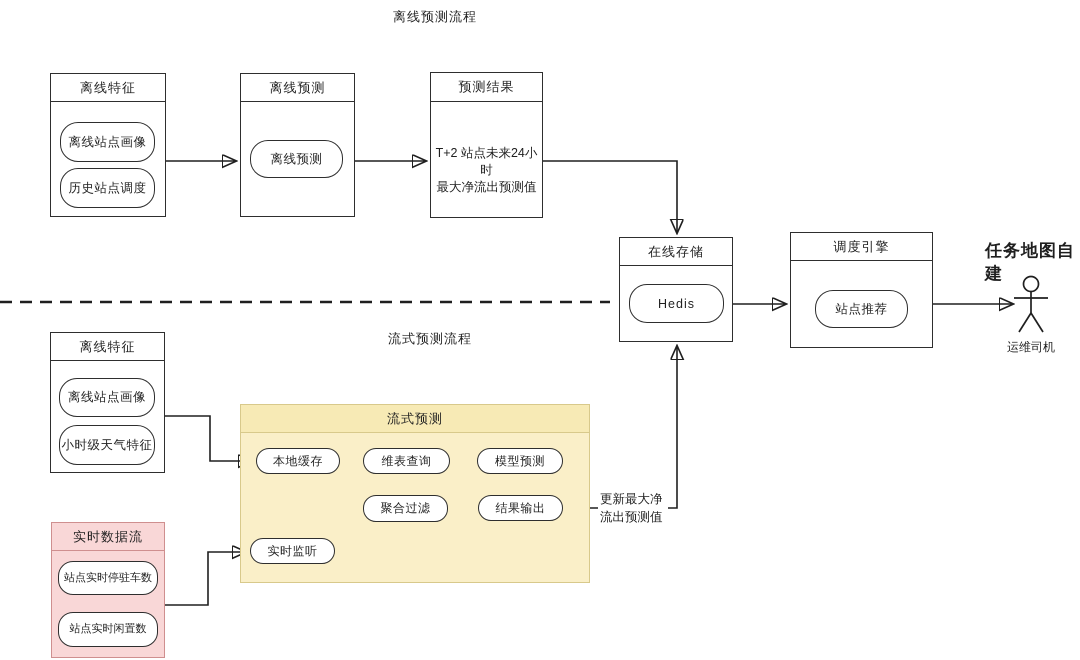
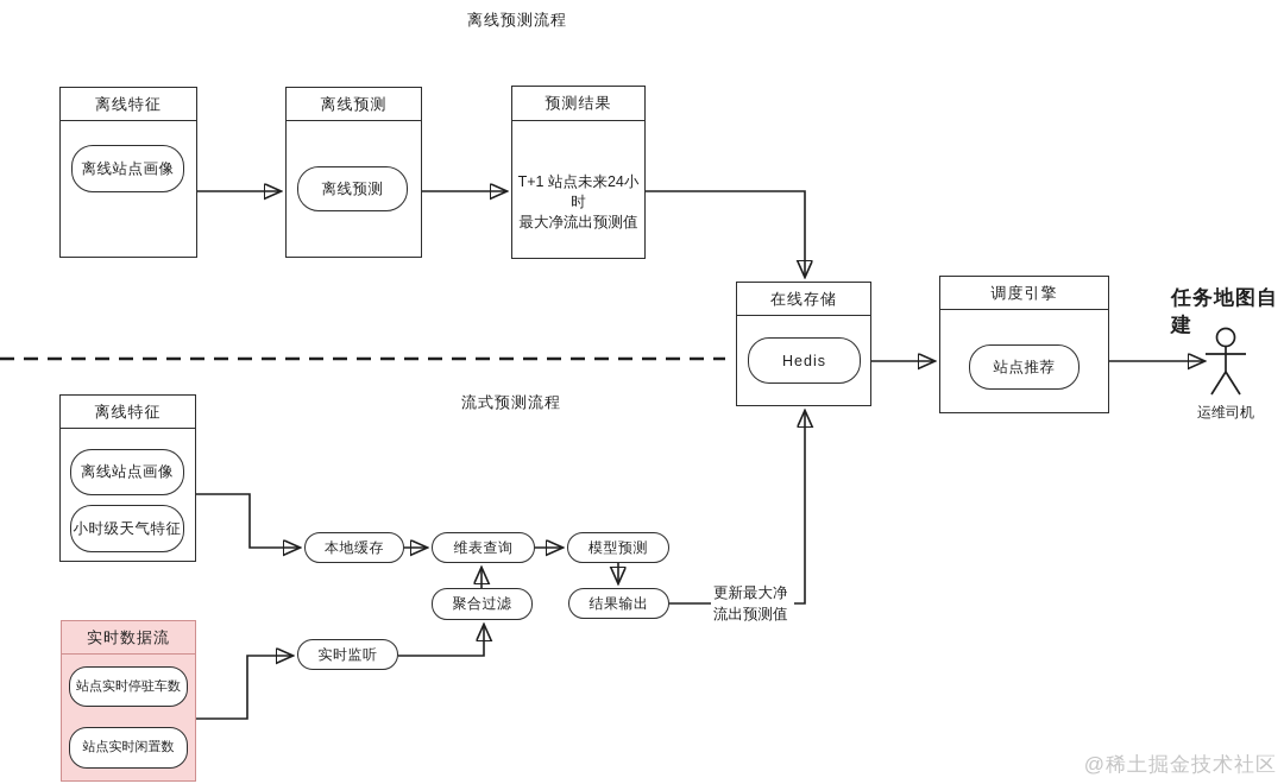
  离线预测流程
  流式预测流程
  离线特征
  离线站点画像
- 历史站点调度
  离线预测
  离线预测
  预测结果
- T+2 站点未来24小时
+ T+1 站点未来24小时
  最大净流出预测值
  在线存储
  Hedis
  调度引擎
  站点推荐
  任务地图自建
  运维司机
  离线特征
  离线站点画像
  小时级天气特征
  实时数据流
  站点实时停驻车数
  站点实时闲置数
- 流式预测
  本地缓存
  维表查询
  模型预测
  聚合过滤
  结果输出
  实时监听
  更新最大净
  流出预测值
+ @稀土掘金技术社区
